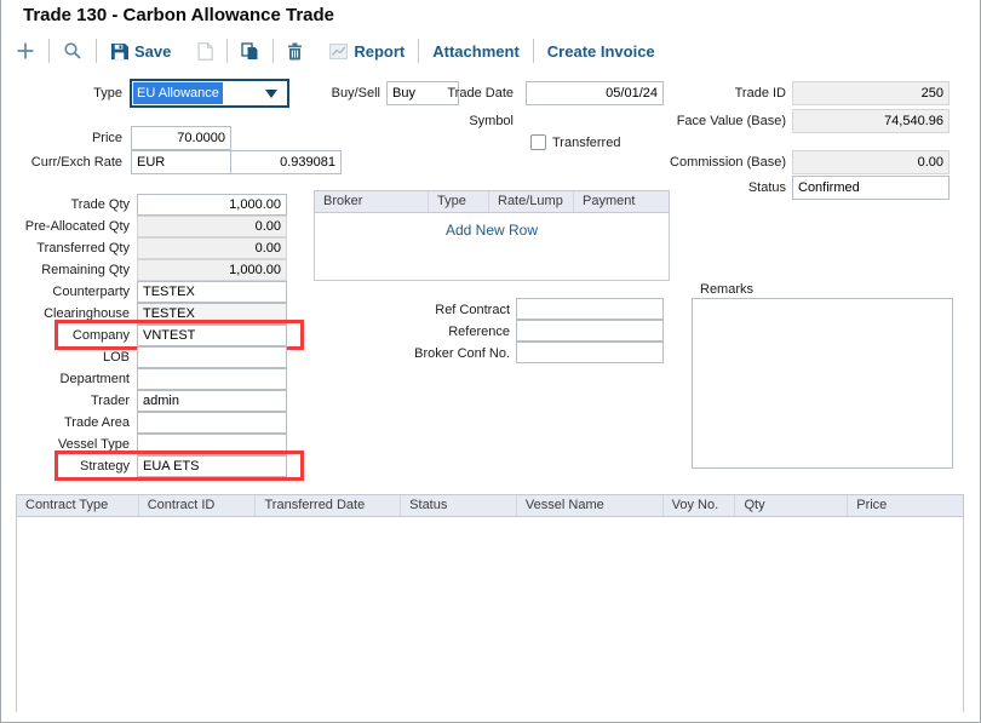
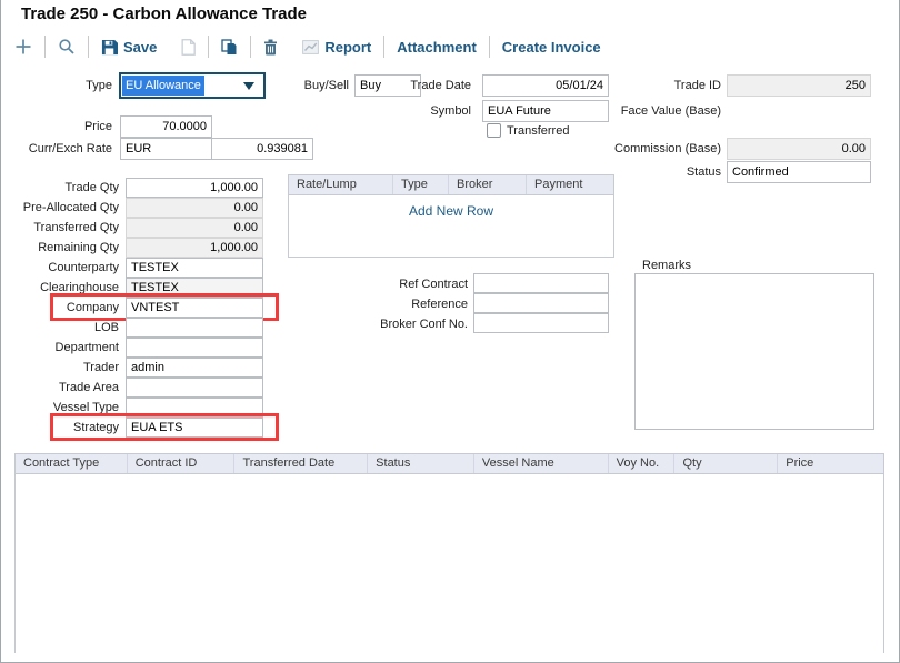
- Trade 130 - Carbon Allowance Trade
+ Trade 250 - Carbon Allowance Trade
  Save
  Report
  Attachment
  Create Invoice
  Type
  EU Allowance
  Buy/Sell
  Buy
  Trade Date
  05/01/24
  Trade ID
  250
  Symbol
+ EUA Future
  Face Value (Base)
- 74,540.96
  Price
  70.0000
  Transferred
  Curr/Exch Rate
  EUR
  0.939081
  Commission (Base)
  0.00
  Status
  Confirmed
  Trade Qty
  1,000.00
  Pre-Allocated Qty
  0.00
  Transferred Qty
  0.00
  Remaining Qty
  1,000.00
  Counterparty
  TESTEX
  Clearinghouse
  TESTEX
  Company
  VNTEST
  LOB
  Department
  Trader
  admin
  Trade Area
  Vessel Type
  Strategy
  EUA ETS
- Broker
+ Rate/Lump
  Type
- Rate/Lump
+ Broker
  Payment
  Add New Row
  Ref Contract
  Reference
  Broker Conf No.
  Remarks
  Contract Type
  Contract ID
  Transferred Date
  Status
  Vessel Name
  Voy No.
  Qty
  Price
